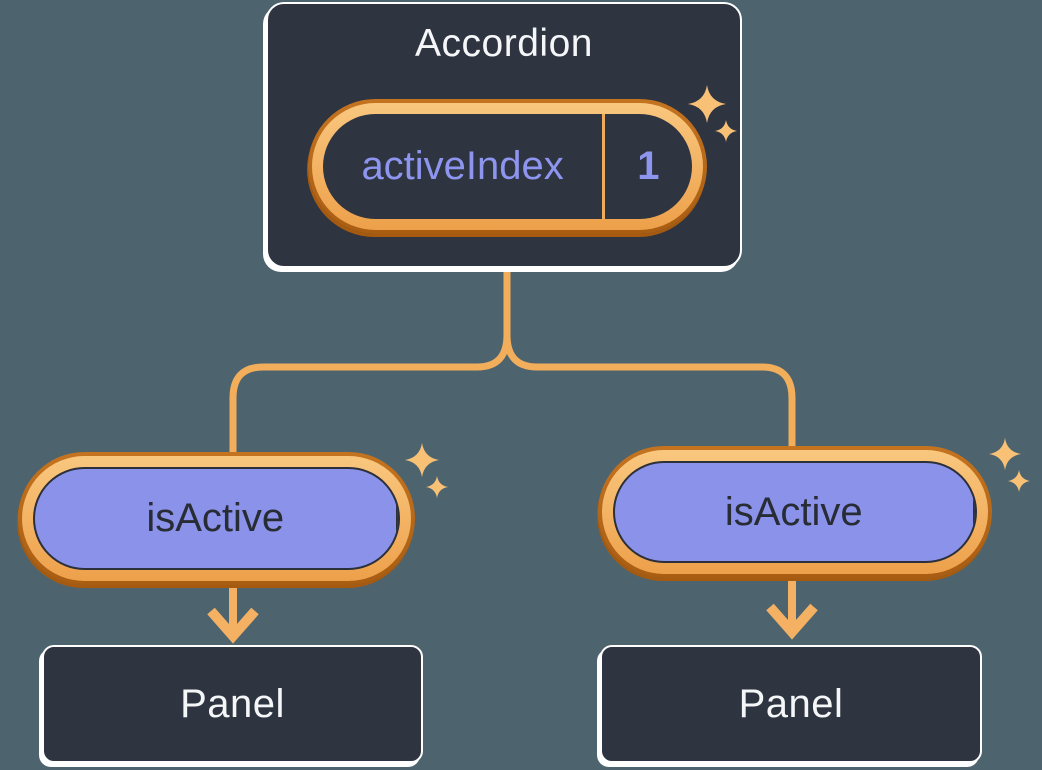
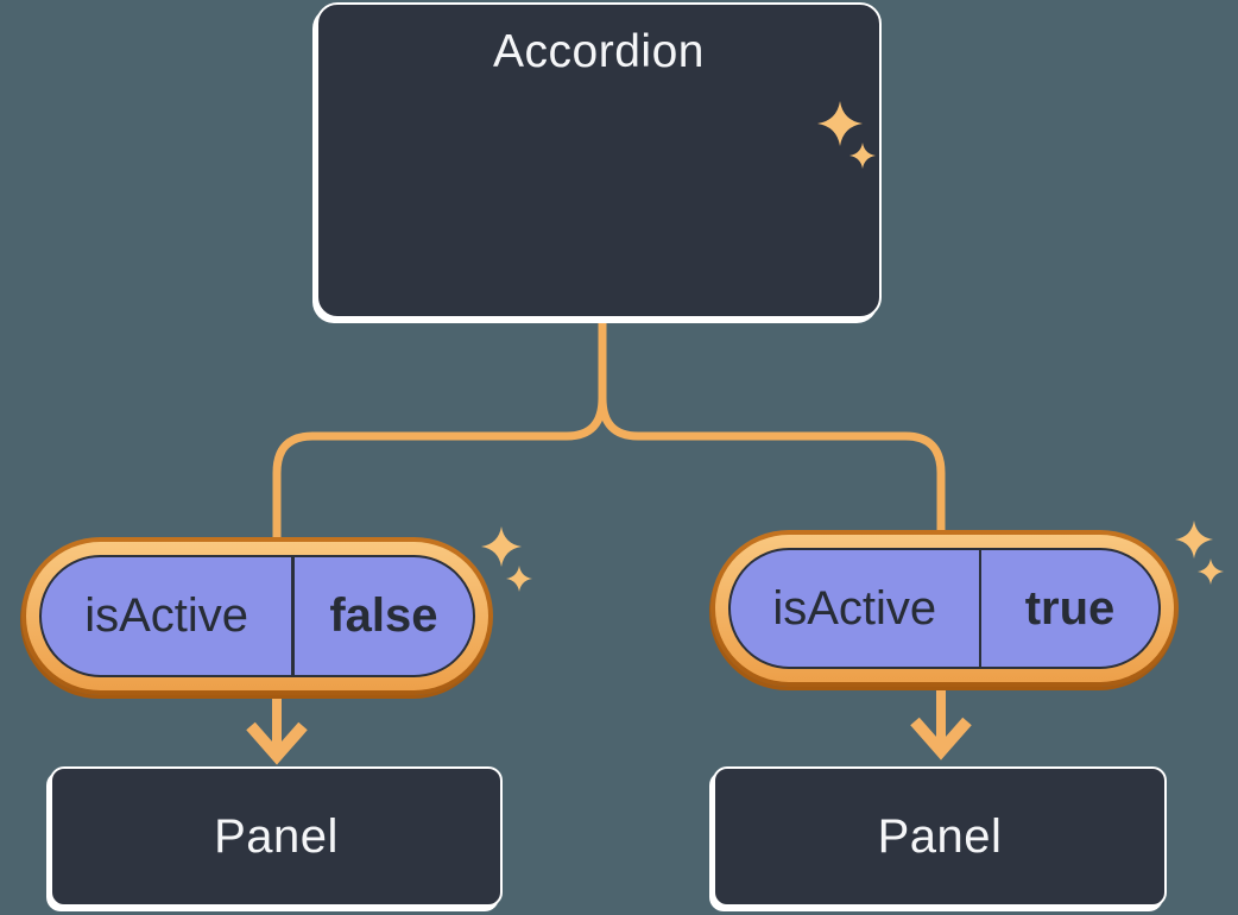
  Accordion
- activeIndex
- 1
  isActive
+ false
  isActive
+ true
  Panel
  Panel
